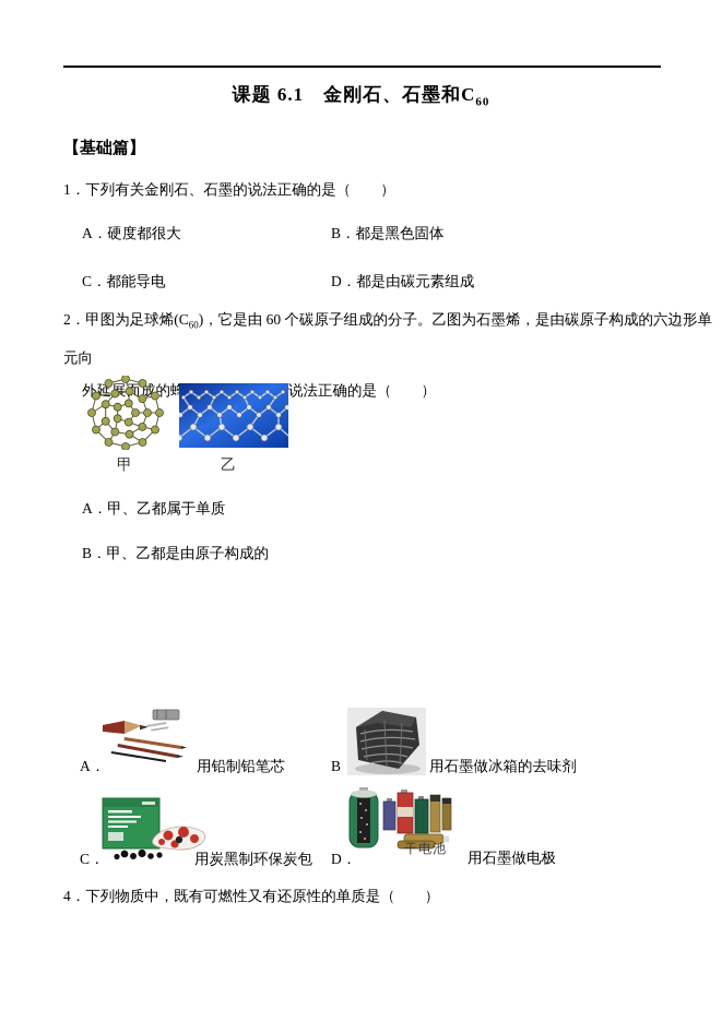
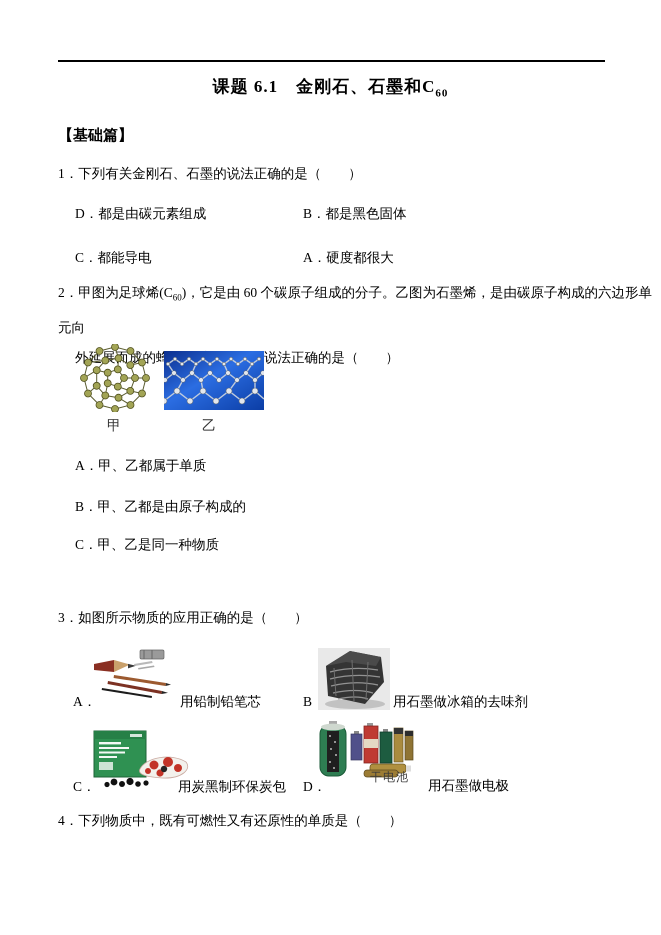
  课题 6.1 金刚石、石墨和C60
  【基础篇】
  1．下列有关金刚石、石墨的说法正确的是（ ）
- A．硬度都很大
+ D．都是由碳元素组成
  B．都是黑色固体
  C．都能导电
- D．都是由碳元素组成
+ A．硬度都很大
  2．甲图为足球烯(C60)，它是由 60 个碳原子组成的分子。乙图为石墨烯，是由碳原子构成的六边形单元向
  甲
  乙
  A．甲、乙都属于单质
  B．甲、乙都是由原子构成的
+ C．甲、乙是同一种物质
+ 3．如图所示物质的应用正确的是（ ）
  A．
  用铅制铅笔芯
  用石墨做冰箱的去味剂
  C．
  用炭黑制环保炭包
  D．
  干电池
  用石墨做电极
  4．下列物质中，既有可燃性又有还原性的单质是（ ）
